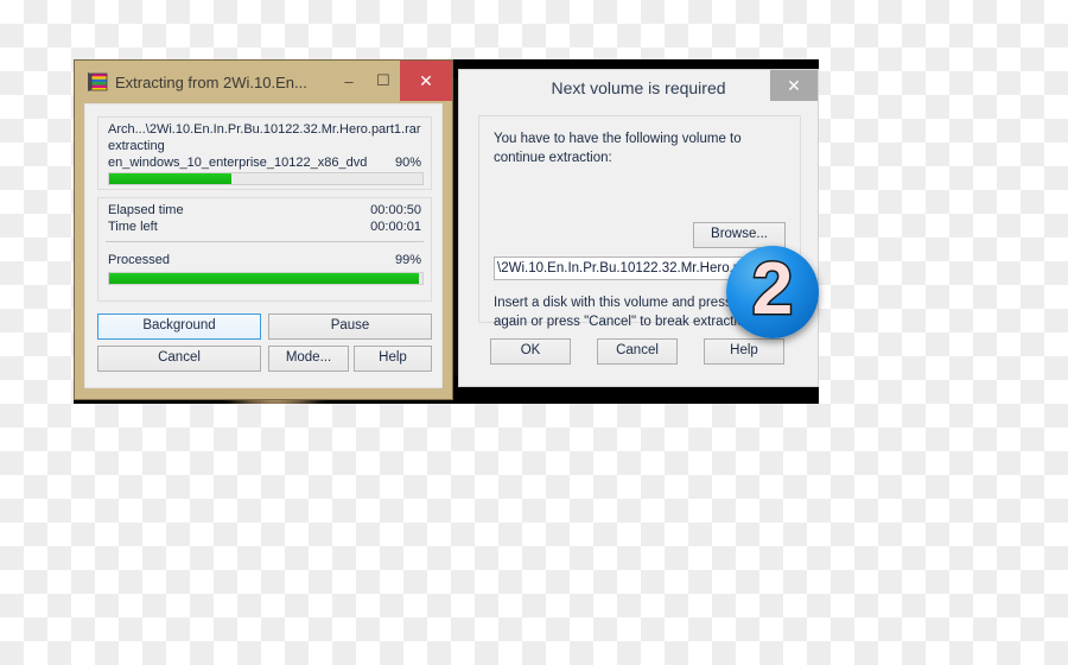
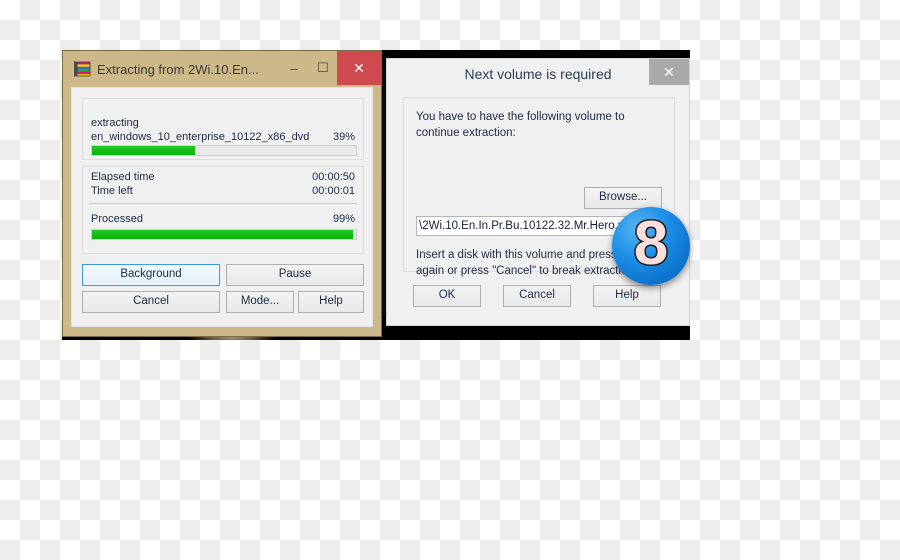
  Next volume is required
  ✕
  You have to have the following volume to continue extraction:
  Browse...
  \2Wi.10.En.In.Pr.Bu.10122.32.Mr.Hero
  Insert a disk with this volume and pres again or press "Cancel" to break extract
  OK
  Cancel
  Help
  Extracting from 2Wi.10.En...
  –
  ☐
  ✕
- Arch...\2Wi.10.En.In.Pr.Bu.10122.32.Mr.Hero.part1.rar
  extracting
  en_windows_10_enterprise_10122_x86_dvd
- 90%
+ 39%
  Elapsed time
  00:00:50
  Time left
  00:00:01
  Processed
  99%
  Background
  Pause
  Cancel
  Mode...
  Help
- 2
+ 8
